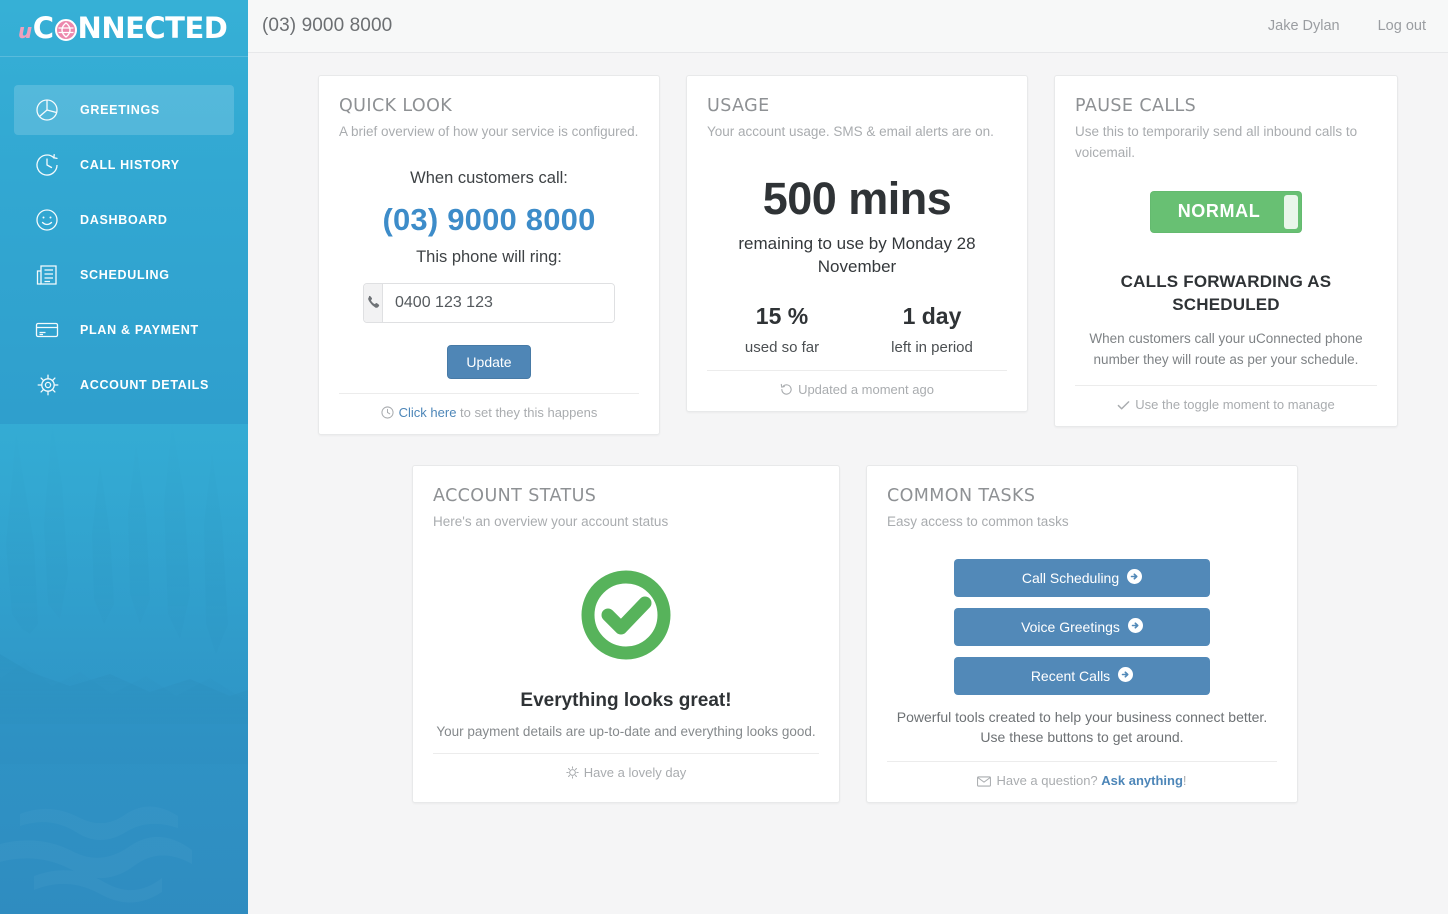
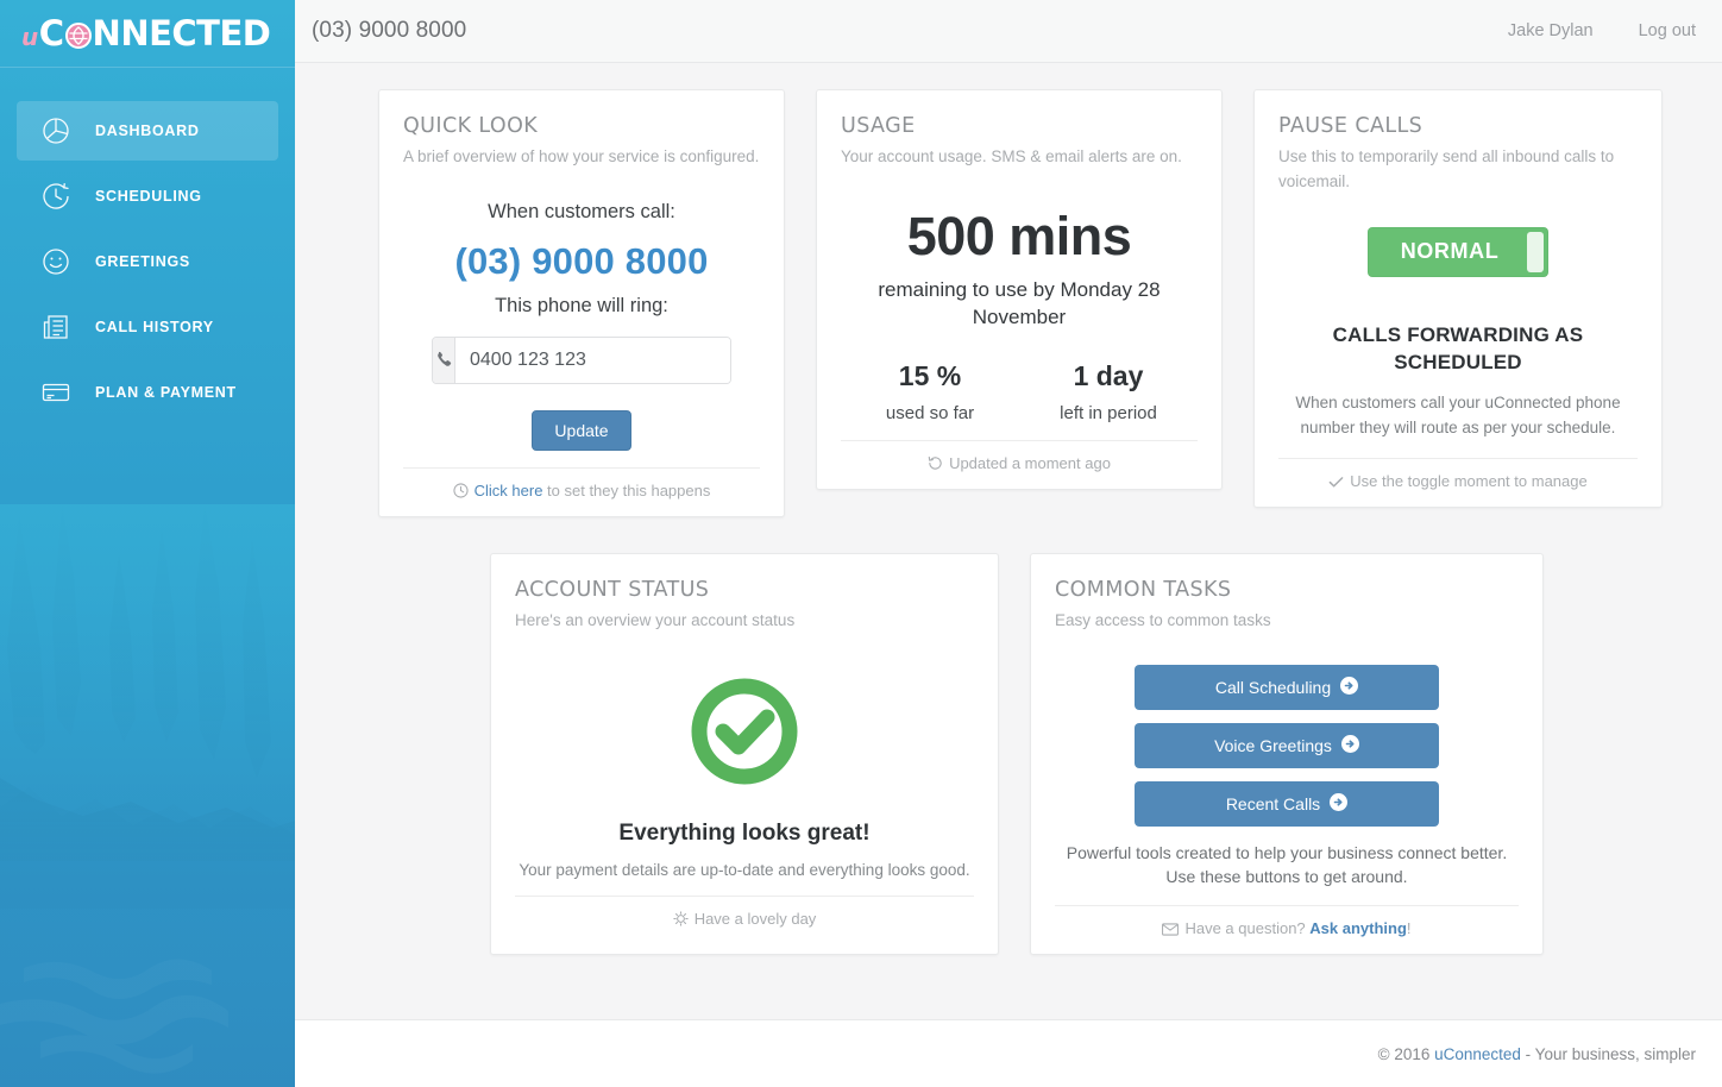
  u
  C
  NNECTE
  D
- GREETINGS
+ DASHBOARD
- CALL HISTORY
+ SCHEDULING
- DASHBOARD
+ GREETINGS
- SCHEDULING
+ CALL HISTORY
  PLAN & PAYMENT
- ACCOUNT DETAILS
  (03) 9000 8000
  Jake Dylan
  Log out
  QUICK LOOK
  A brief overview of how your service is configured.
  When customers call:
  (03) 9000 8000
  This phone will ring:
  0400 123 123
  Update
  Click here to set they this happens
  USAGE
  Your account usage. SMS & email alerts are on.
  500 mins
  remaining to use by Monday 28 November
  15 %
  used so far
  1 day
  left in period
  Updated a moment ago
  PAUSE CALLS
  Use this to temporarily send all inbound calls to voicemail.
  NORMAL
  CALLS FORWARDING AS SCHEDULED
  When customers call your uConnected phone number they will route as per your schedule.
  Use the toggle moment to manage
  ACCOUNT STATUS
  Here's an overview your account status
  Everything looks great!
  Your payment details are up-to-date and everything looks good.
  Have a lovely day
  COMMON TASKS
  Easy access to common tasks
  Call Scheduling
  Voice Greetings
  Recent Calls
  Powerful tools created to help your business connect better. Use these buttons to get around.
  Have a question? Ask anything!
+ © 2016 uConnected - Your business, simpler
